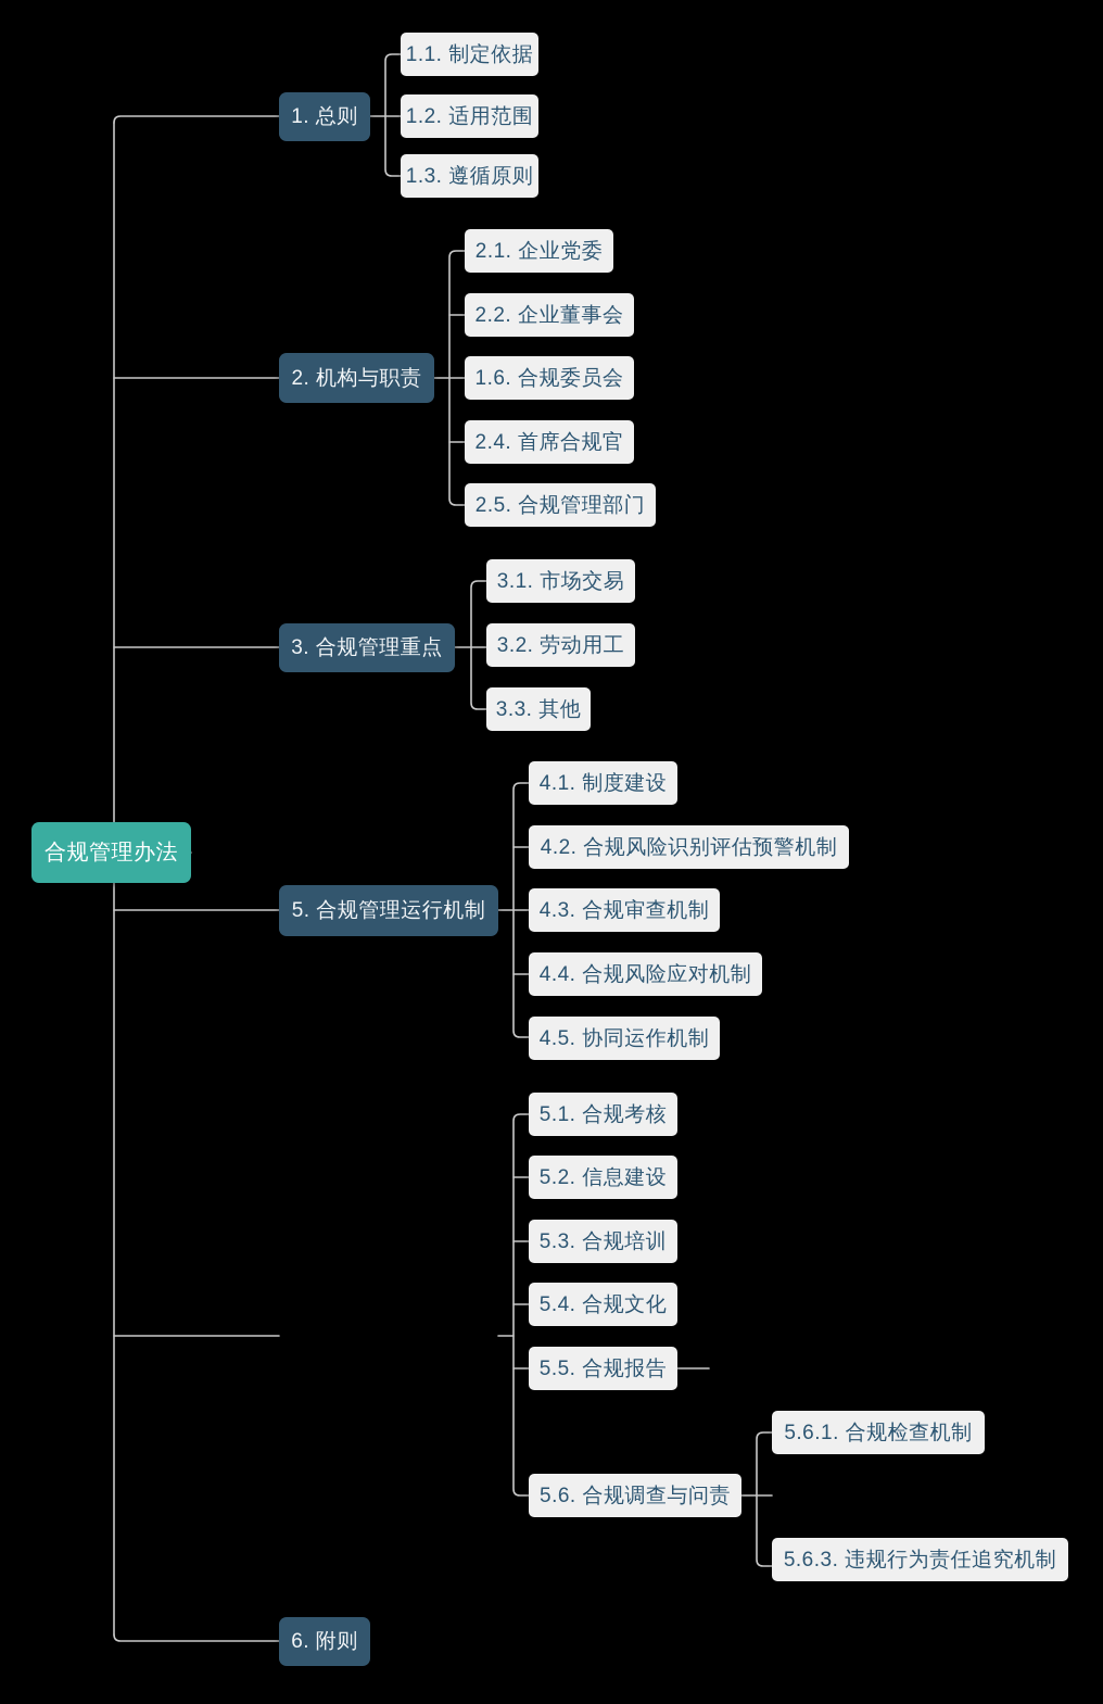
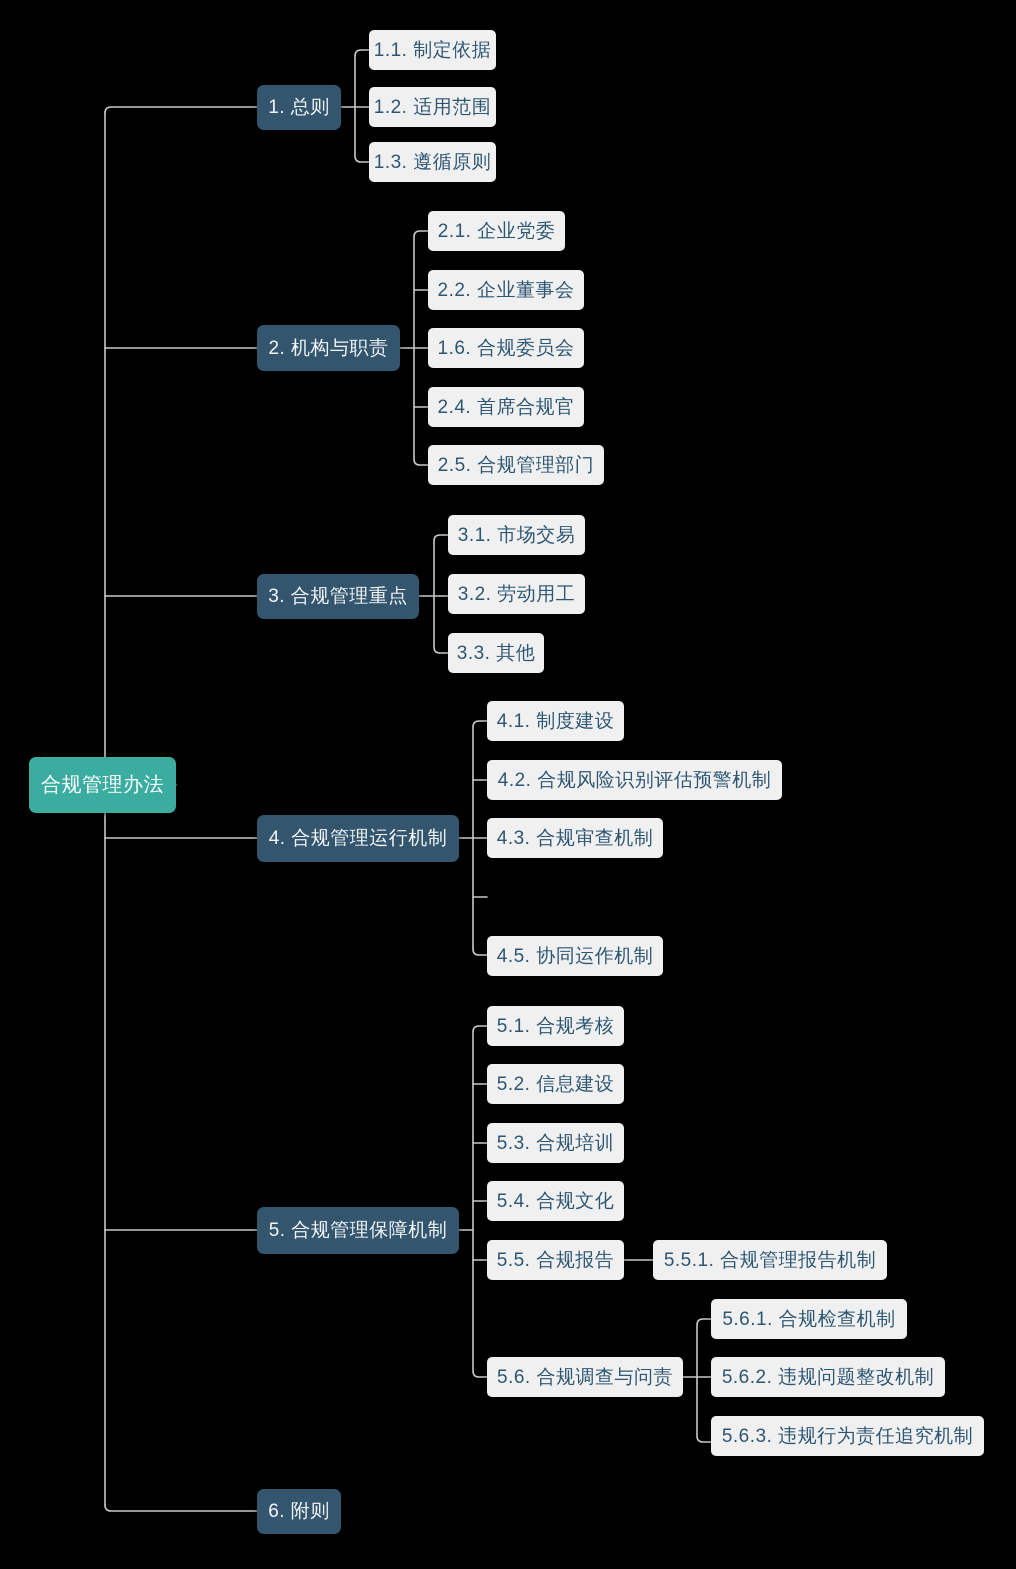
  合规管理办法
  1. 总则
  1.1. 制定依据
  1.2. 适用范围
  1.3. 遵循原则
  2. 机构与职责
  2.1. 企业党委
  2.2. 企业董事会
  1.6. 合规委员会
  2.4. 首席合规官
  2.5. 合规管理部门
  3. 合规管理重点
  3.1. 市场交易
  3.2. 劳动用工
  3.3. 其他
- 5. 合规管理运行机制
+ 4. 合规管理运行机制
  4.1. 制度建设
  4.2. 合规风险识别评估预警机制
  4.3. 合规审查机制
- 4.4. 合规风险应对机制
  4.5. 协同运作机制
+ 5. 合规管理保障机制
  5.1. 合规考核
  5.2. 信息建设
  5.3. 合规培训
  5.4. 合规文化
  5.5. 合规报告
+ 5.5.1. 合规管理报告机制
  5.6. 合规调查与问责
  5.6.1. 合规检查机制
+ 5.6.2. 违规问题整改机制
  5.6.3. 违规行为责任追究机制
  6. 附则
